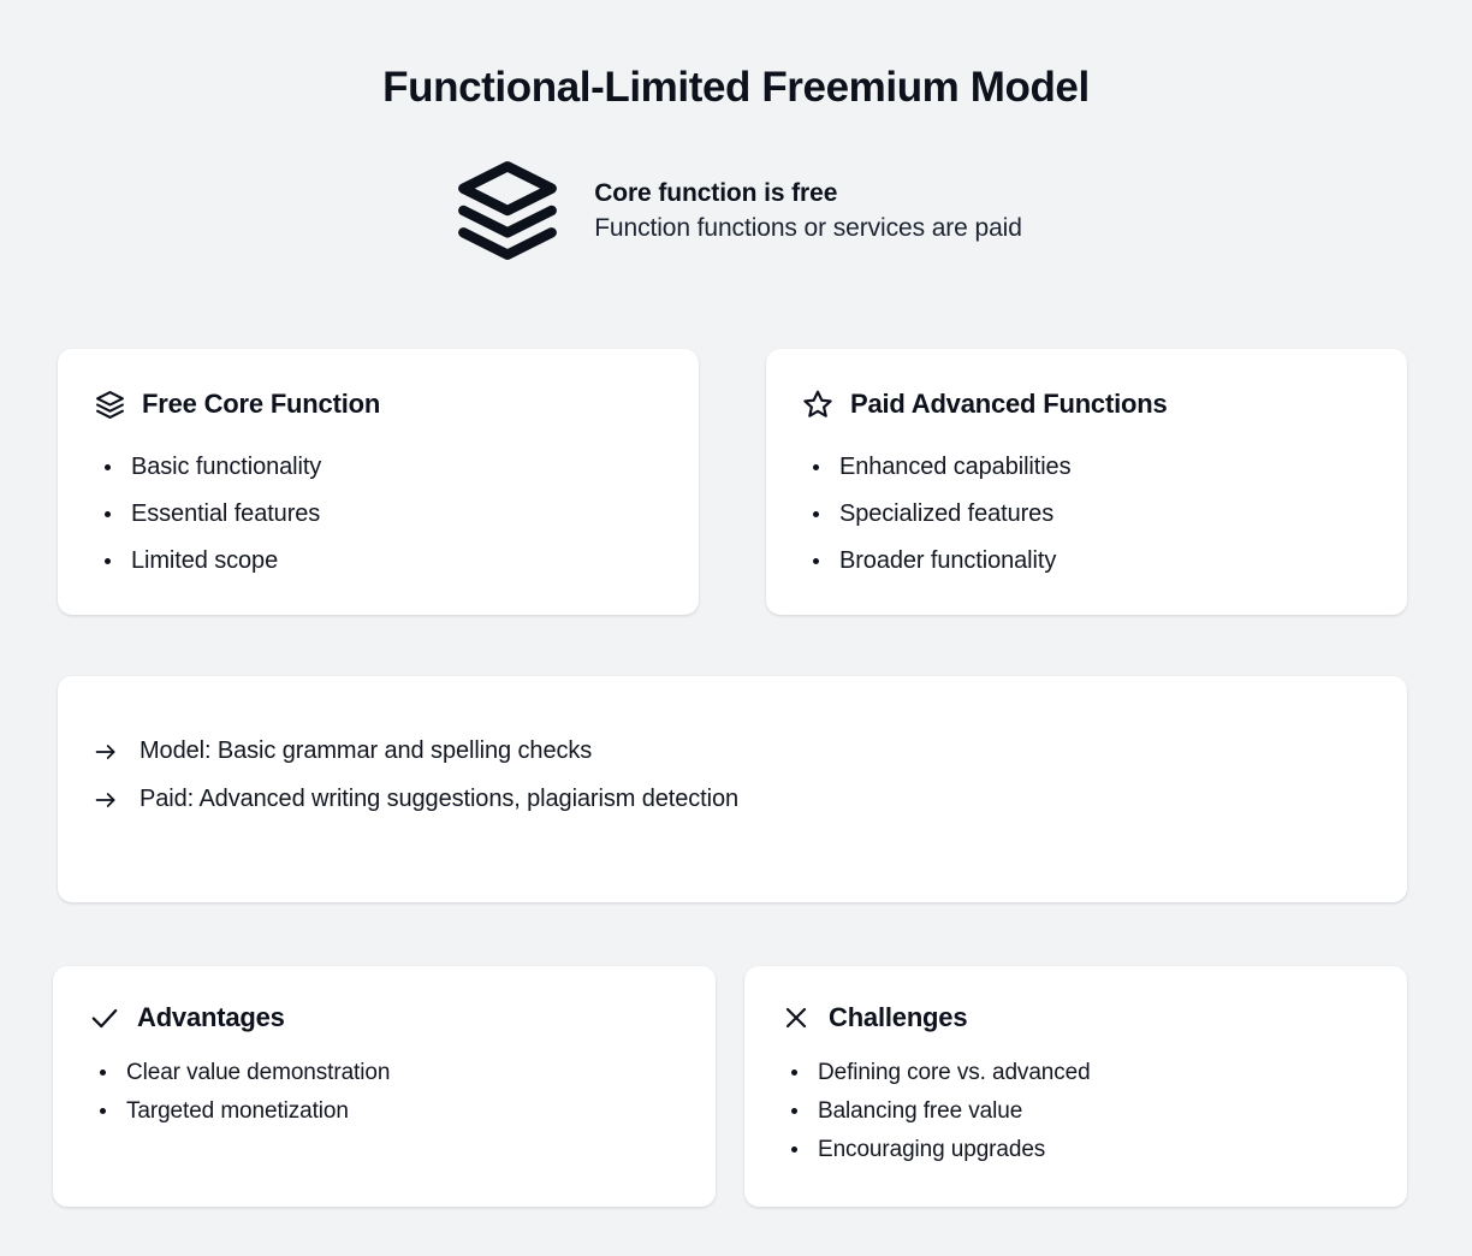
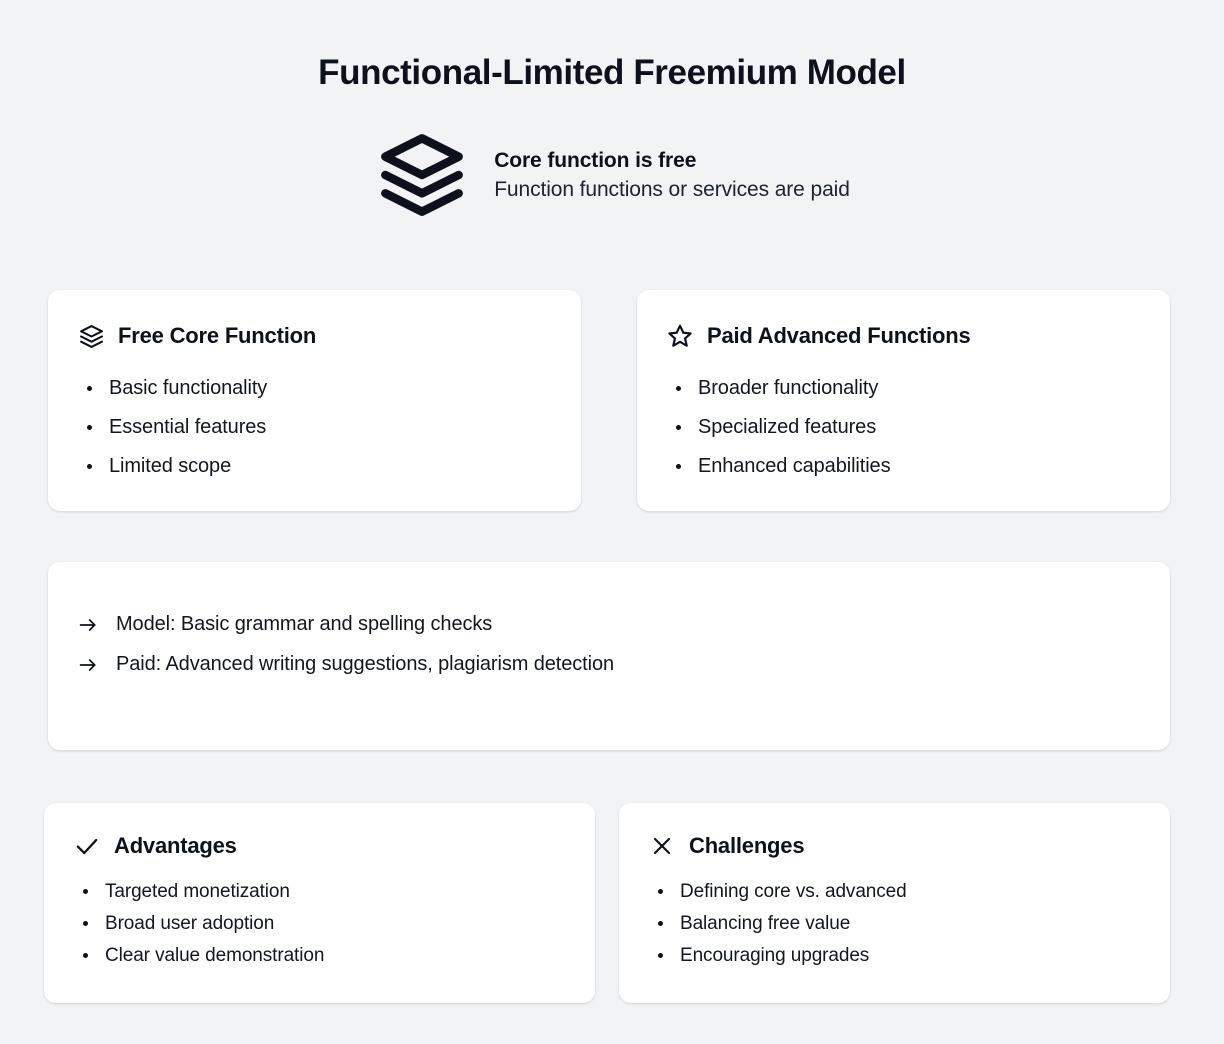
  Functional-Limited Freemium Model
  Core function is free
  Function functions or services are paid
  Free Core Function
  Basic functionality
  Essential features
  Limited scope
  Paid Advanced Functions
- Enhanced capabilities
+ Broader functionality
  Specialized features
- Broader functionality
+ Enhanced capabilities
  Model: Basic grammar and spelling checks
  Paid: Advanced writing suggestions, plagiarism detection
  Advantages
- Clear value demonstration
+ Targeted monetization
+ Broad user adoption
- Targeted monetization
+ Clear value demonstration
  Challenges
  Defining core vs. advanced
  Balancing free value
  Encouraging upgrades
